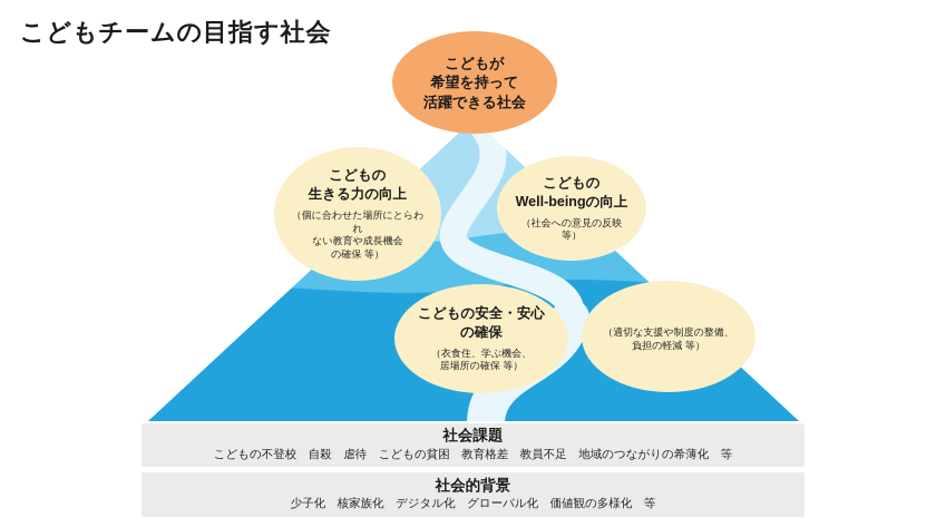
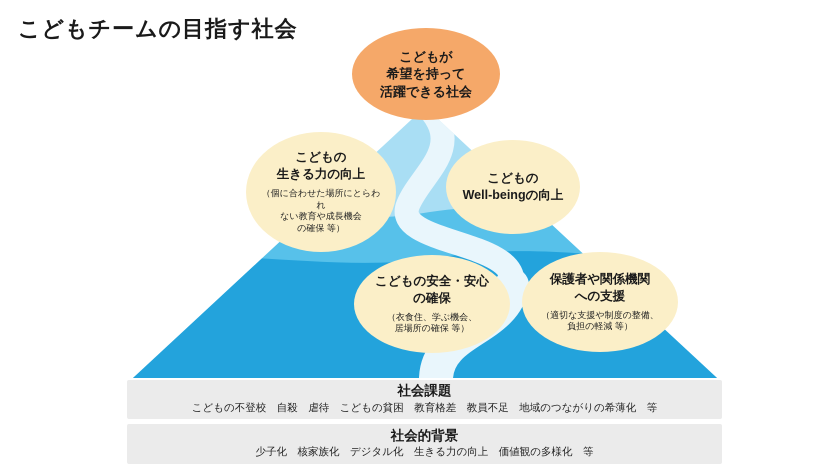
  こどもチームの目指す社会
  こどもが
  希望を持って
  活躍できる社会
  こどもの
  生きる力の向上
  （個に合わせた場所にとらわれ
  ない教育や成長機会
  の確保 等）
  こどもの
  Well-beingの向上
- （社会への意見の反映 等）
  こどもの安全・安心
  の確保
  （衣食住、学ぶ機会、
  居場所の確保 等）
+ 保護者や関係機関
+ への支援
  （適切な支援や制度の整備、
  負担の軽減 等）
  社会課題
  こどもの不登校 自殺 虐待 こどもの貧困 教育格差 教員不足 地域のつながりの希薄化 等
  社会的背景
- 少子化 核家族化 デジタル化 グローバル化 価値観の多様化 等
+ 少子化 核家族化 デジタル化 生きる力の向上 価値観の多様化 等
